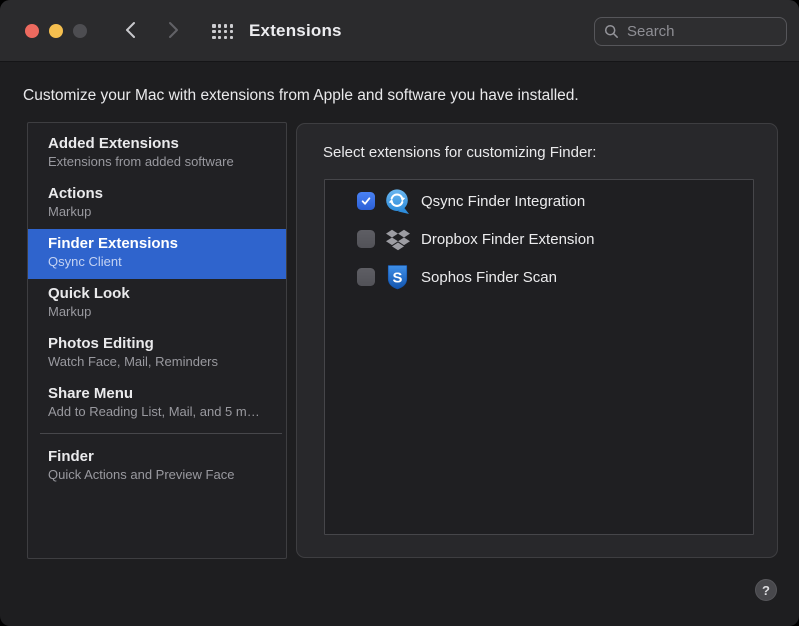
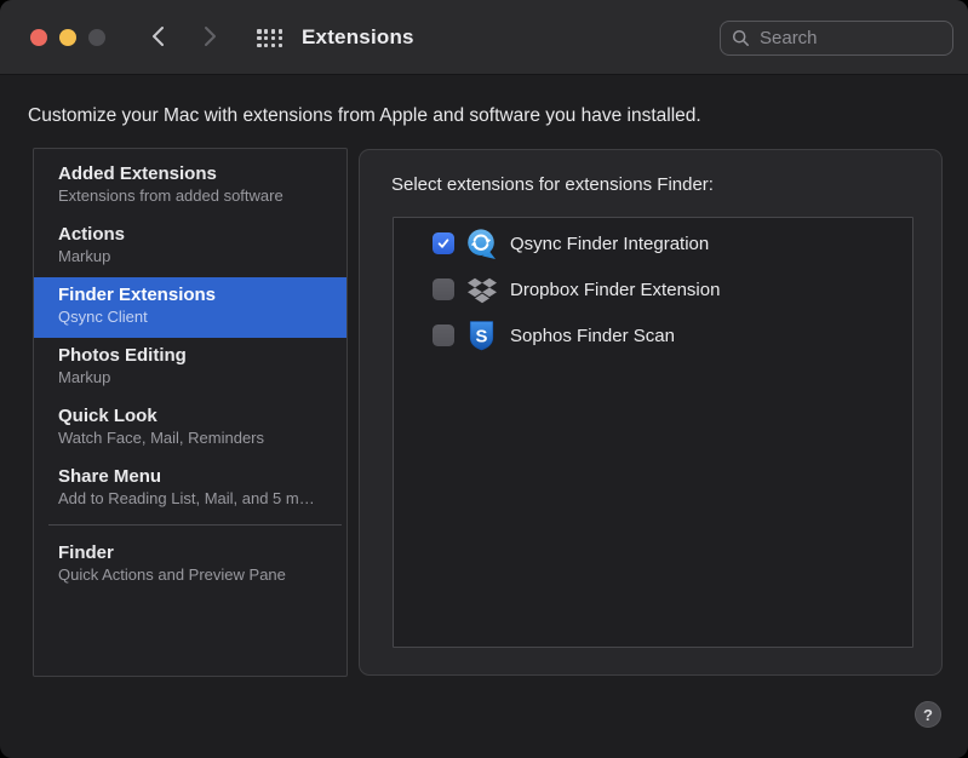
  Extensions
  Search
  Customize your Mac with extensions from Apple and software you have installed.
  Added Extensions
  Extensions from added software
  Actions
  Markup
  Finder Extensions
  Qsync Client
- Quick Look
+ Photos Editing
  Markup
- Photos Editing
+ Quick Look
  Watch Face, Mail, Reminders
  Share Menu
  Add to Reading List, Mail, and 5 m…
  Finder
- Quick Actions and Preview Face
+ Quick Actions and Preview Pane
- Select extensions for customizing Finder:
+ Select extensions for extensions Finder:
  Qsync Finder Integration
  Dropbox Finder Extension
  S
  Sophos Finder Scan
  ?
